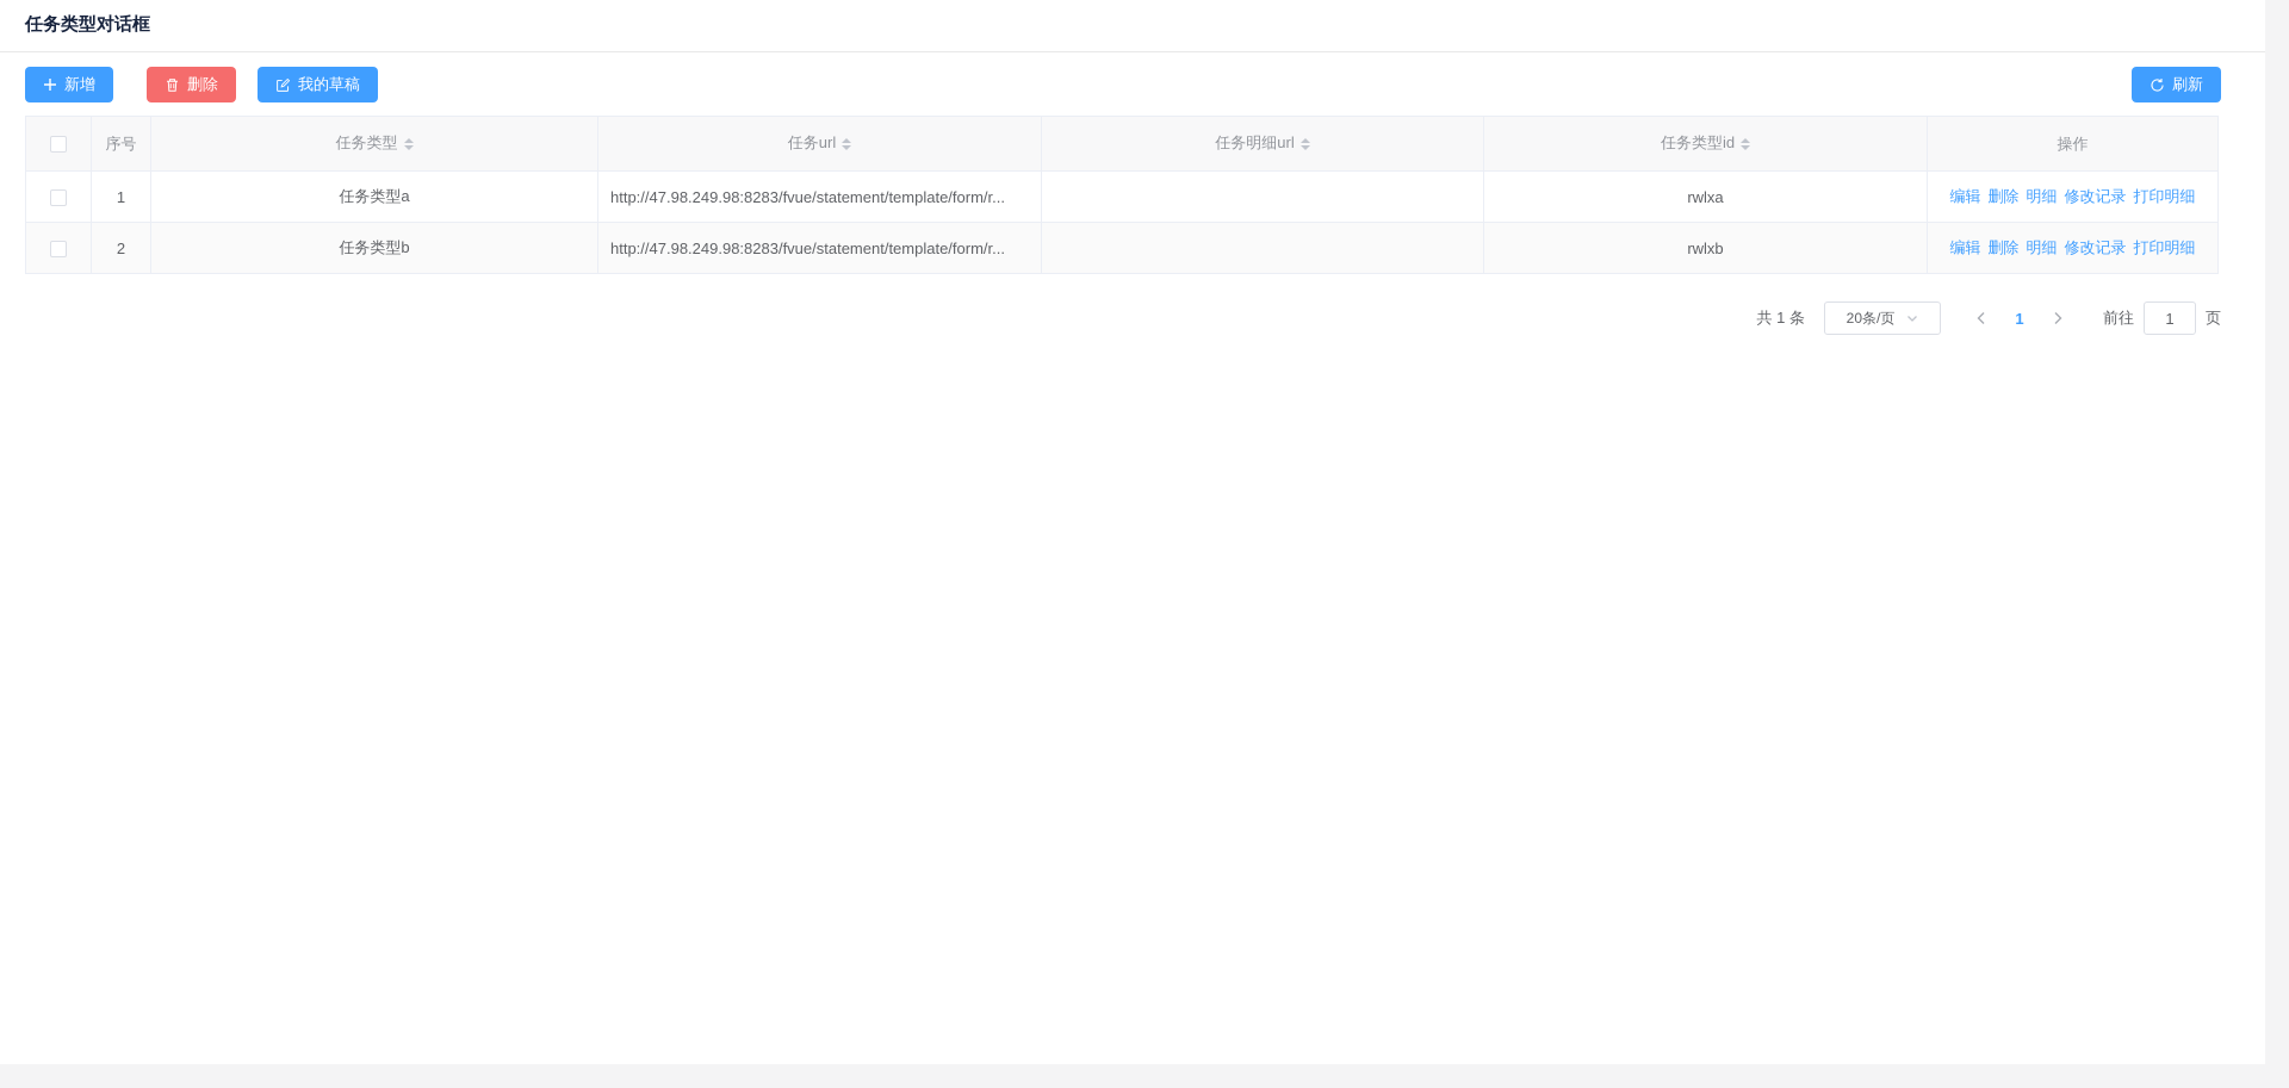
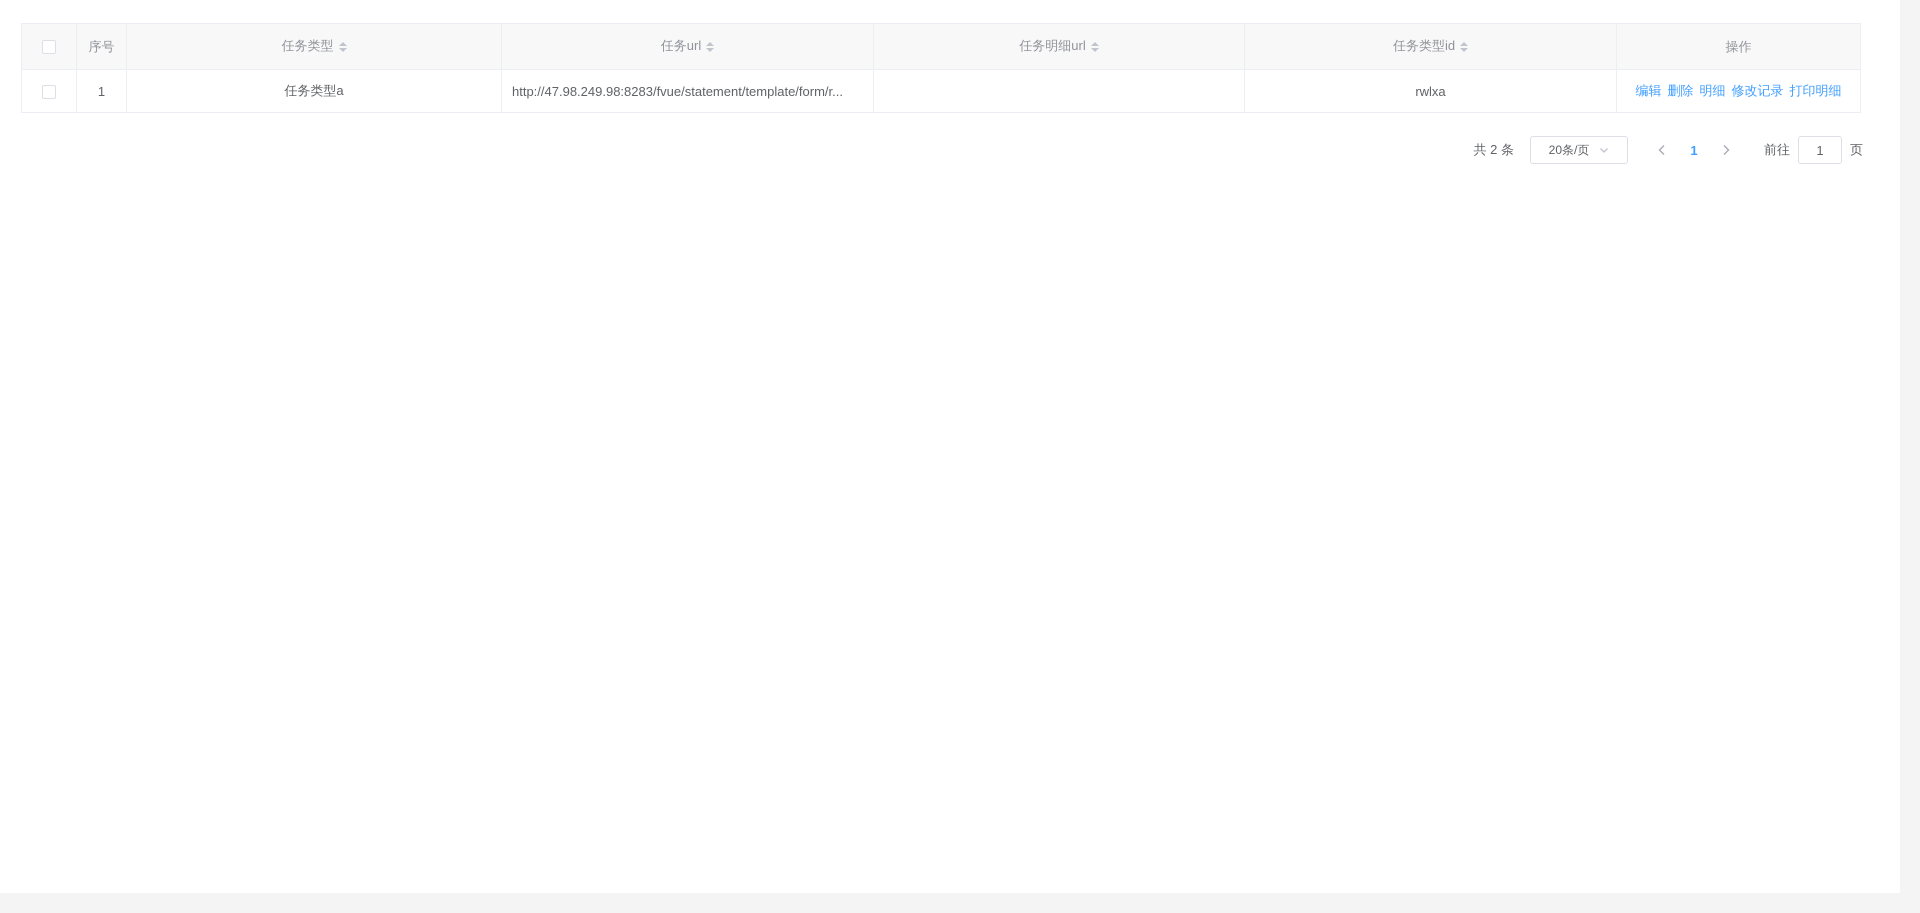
- 任务类型对话框
- 新增
- 删除
- 我的草稿
- 刷新
  	序号	任务类型	任务url	任务明细url	任务类型id	操作
  	1	任务类型a	http://47.98.249.98:8283/fvue/statement/template/form/r...		rwlxa	编辑 删除 明细 修改记录 打印明细
- 	2	任务类型b	http://47.98.249.98:8283/fvue/statement/template/form/r...		rwlxb	编辑 删除 明细 修改记录 打印明细
- 共 1 条
+ 共 2 条
  20条/页
  1
  前往
  1
  页
